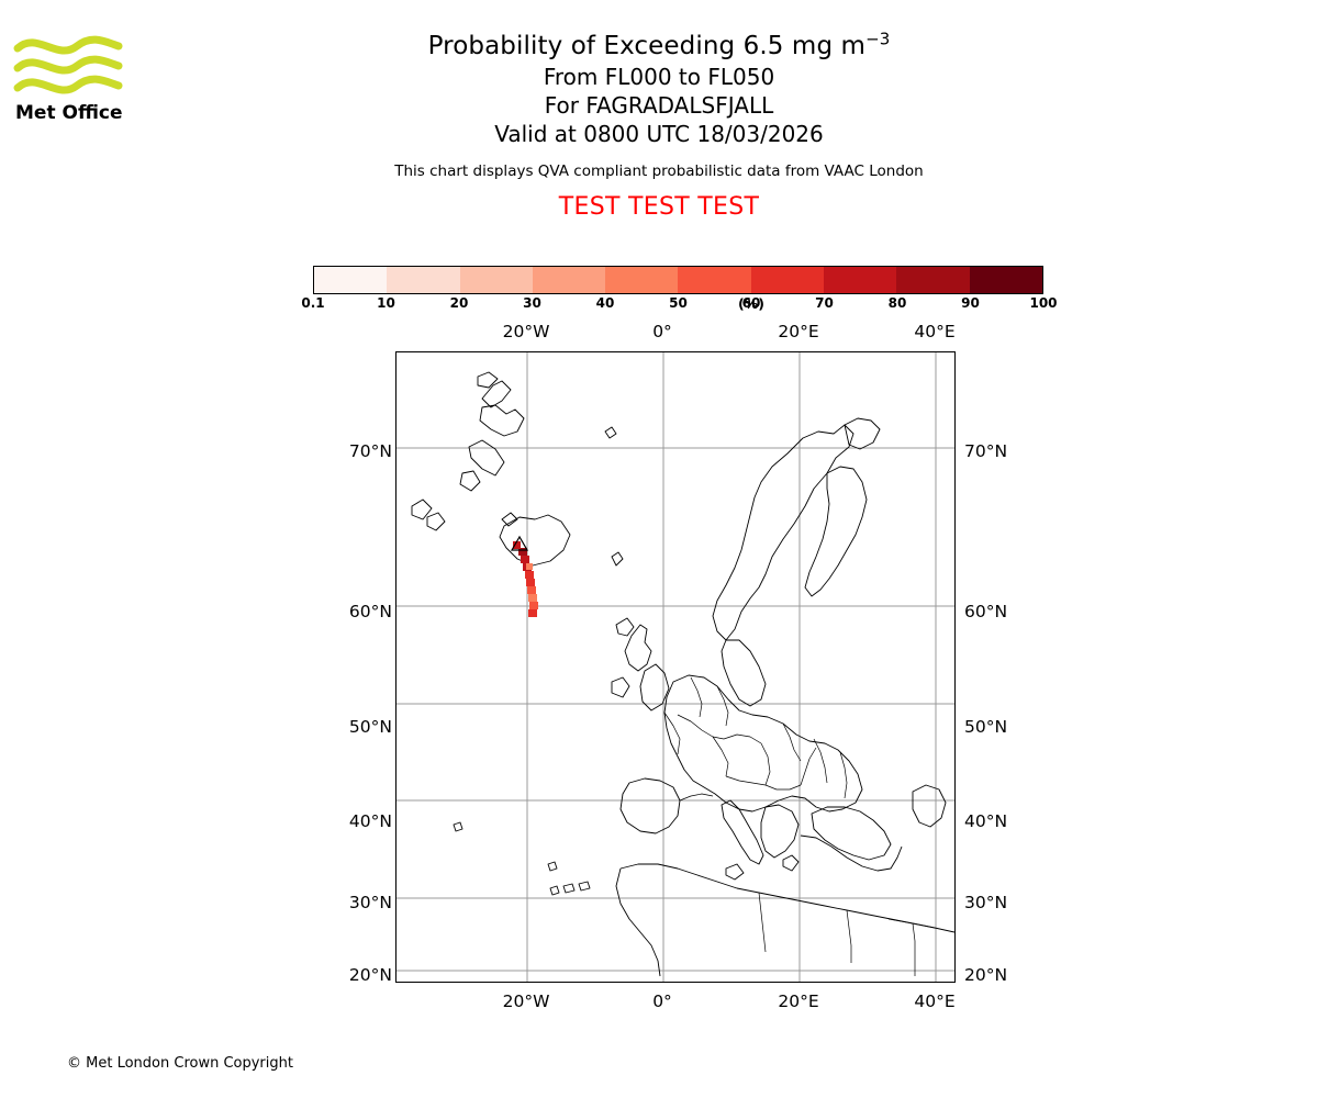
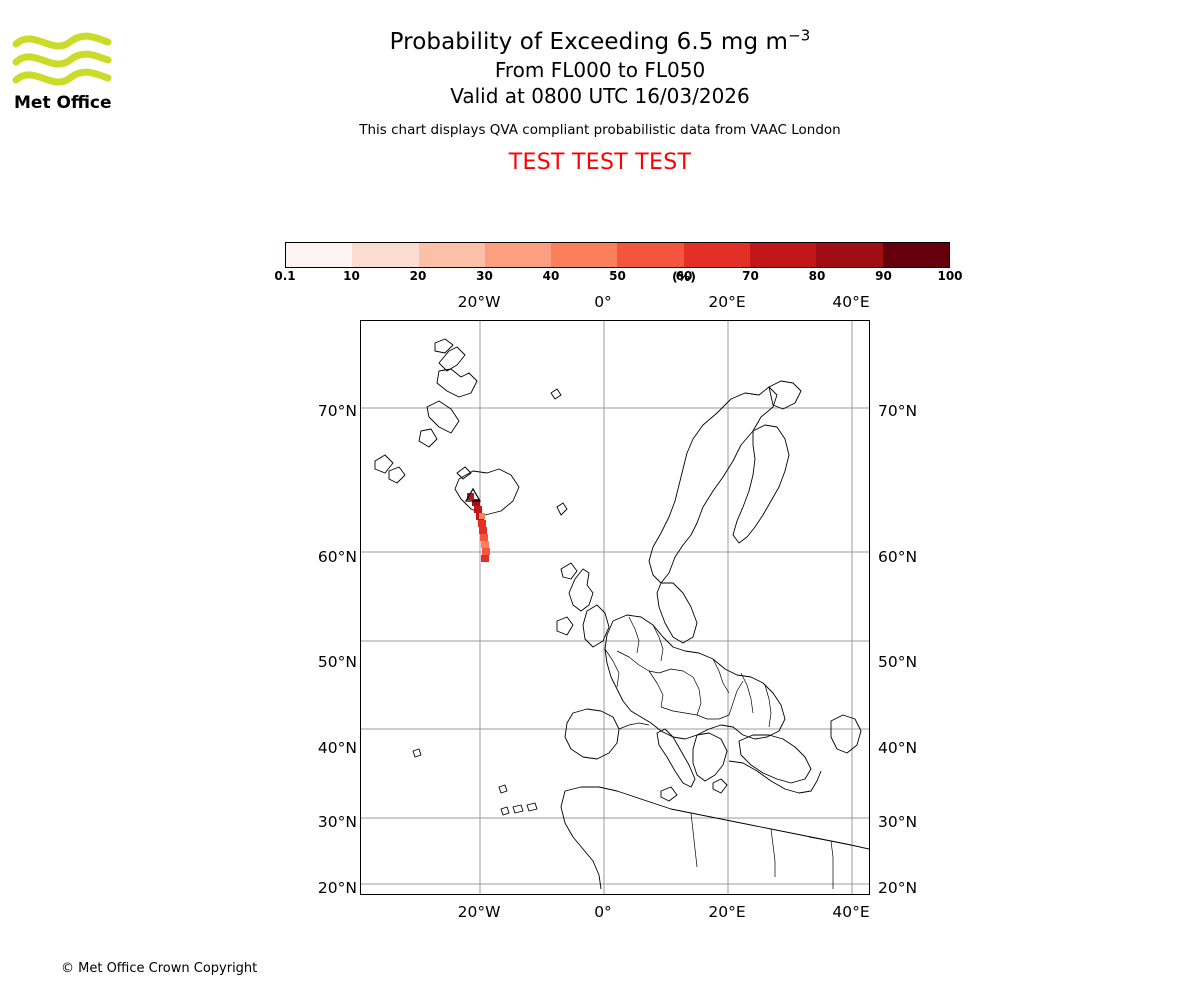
  Met Office
  Probability of Exceeding 6.5 mg m−3
  From FL000 to FL050
- For FAGRADALSFJALL
- Valid at 0800 UTC 18/03/2026
+ Valid at 0800 UTC 16/03/2026
  This chart displays QVA compliant probabilistic data from VAAC London
  TEST TEST TEST
  0.1
  10
  20
  30
  40
  50
  60
  70
  80
  90
  100
  (%)
  20°W
  0°
  20°E
  40°E
  20°W
  0°
  20°E
  40°E
  20°N
  30°N
  40°N
  50°N
  60°N
  70°N
  20°N
  30°N
  40°N
  50°N
  60°N
  70°N
- © Met London Crown Copyright
+ © Met Office Crown Copyright
